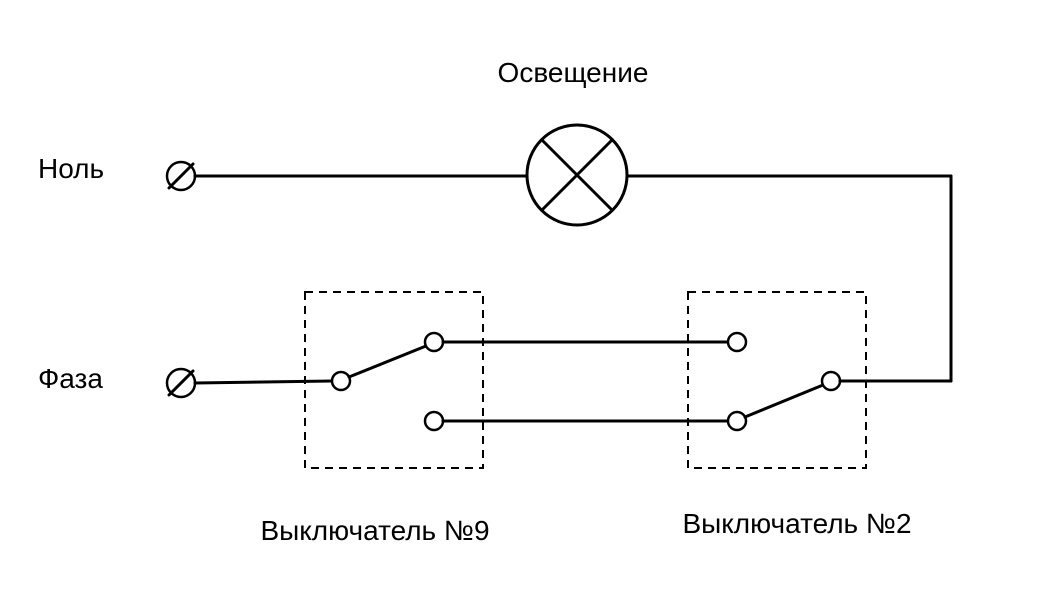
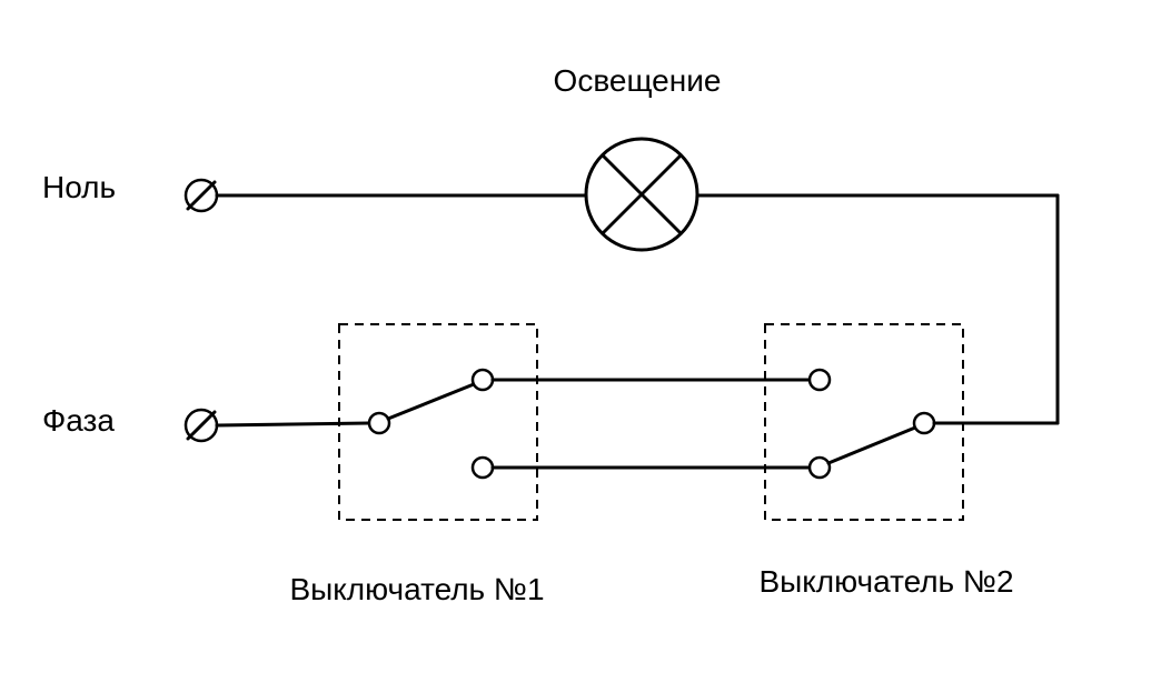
  Освещение
  Ноль
  Фаза
- Выключатель №9
+ Выключатель №1
  Выключатель №2
